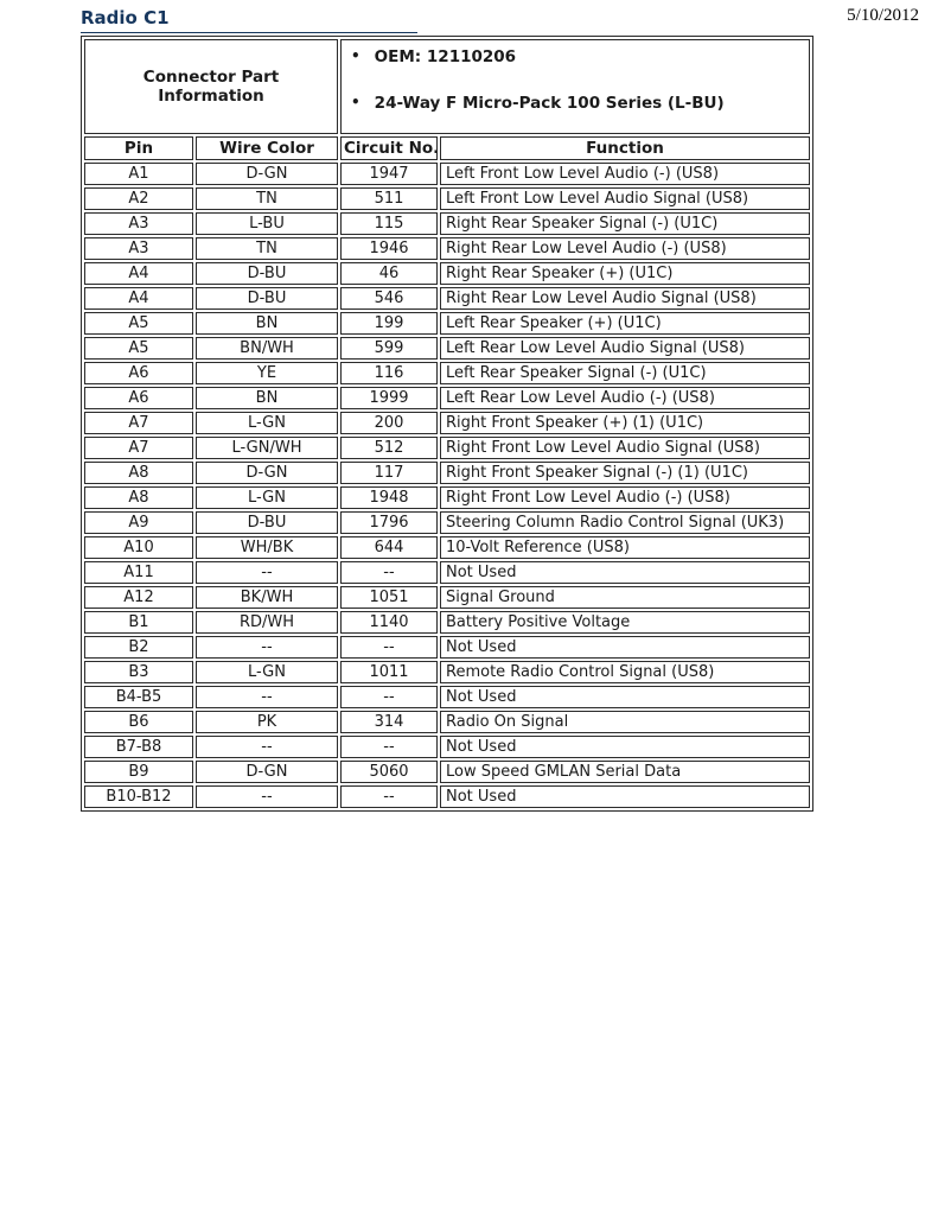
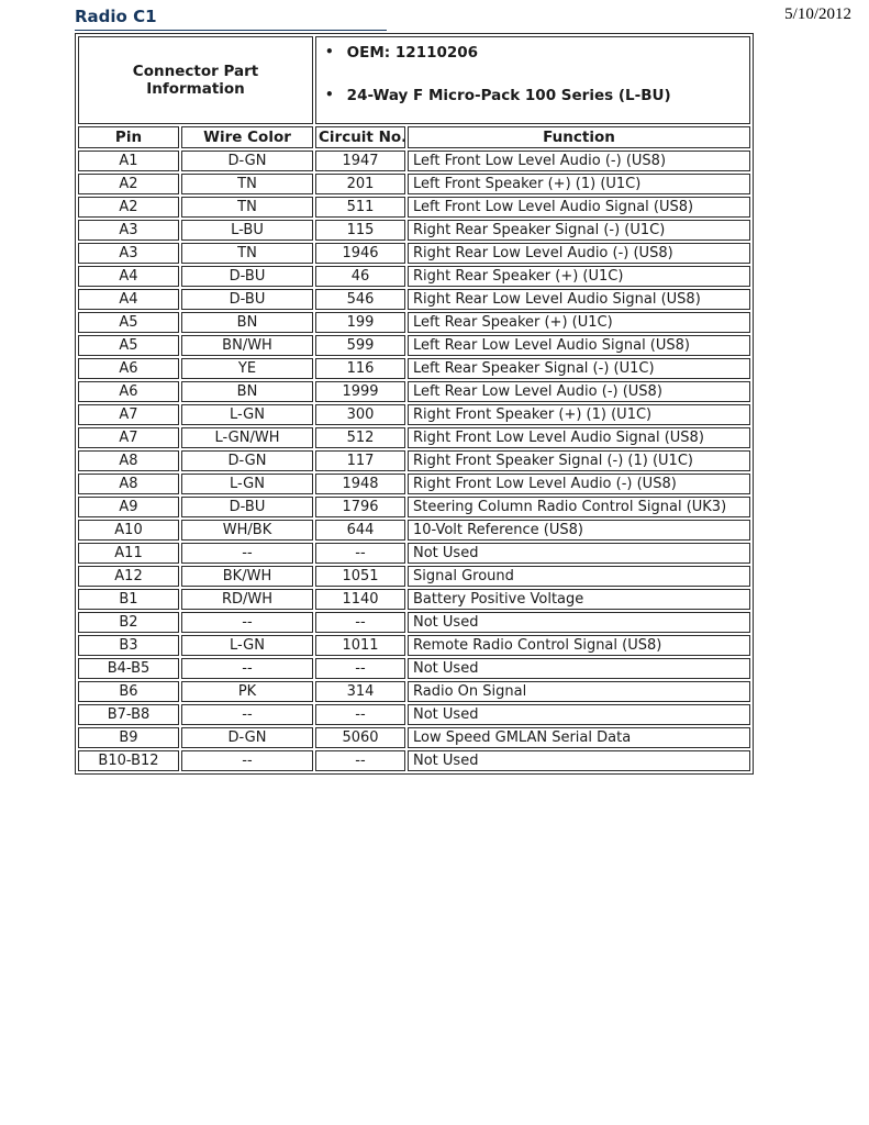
  Radio C1
  5/10/2012
  Connector Part Information	• OEM: 12110206 • 24-Way F Micro-Pack 100 Series (L-BU)
  Pin	Wire Color	Circuit No.	Function
  A1	D-GN	1947	Left Front Low Level Audio (-) (US8)
+ A2	TN	201	Left Front Speaker (+) (1) (U1C)
  A2	TN	511	Left Front Low Level Audio Signal (US8)
  A3	L-BU	115	Right Rear Speaker Signal (-) (U1C)
  A3	TN	1946	Right Rear Low Level Audio (-) (US8)
  A4	D-BU	46	Right Rear Speaker (+) (U1C)
  A4	D-BU	546	Right Rear Low Level Audio Signal (US8)
  A5	BN	199	Left Rear Speaker (+) (U1C)
  A5	BN/WH	599	Left Rear Low Level Audio Signal (US8)
  A6	YE	116	Left Rear Speaker Signal (-) (U1C)
  A6	BN	1999	Left Rear Low Level Audio (-) (US8)
- A7	L-GN	200	Right Front Speaker (+) (1) (U1C)
+ A7	L-GN	300	Right Front Speaker (+) (1) (U1C)
  A7	L-GN/WH	512	Right Front Low Level Audio Signal (US8)
  A8	D-GN	117	Right Front Speaker Signal (-) (1) (U1C)
  A8	L-GN	1948	Right Front Low Level Audio (-) (US8)
  A9	D-BU	1796	Steering Column Radio Control Signal (UK3)
  A10	WH/BK	644	10-Volt Reference (US8)
  A11	--	--	Not Used
  A12	BK/WH	1051	Signal Ground
  B1	RD/WH	1140	Battery Positive Voltage
  B2	--	--	Not Used
  B3	L-GN	1011	Remote Radio Control Signal (US8)
  B4-B5	--	--	Not Used
  B6	PK	314	Radio On Signal
  B7-B8	--	--	Not Used
  B9	D-GN	5060	Low Speed GMLAN Serial Data
  B10-B12	--	--	Not Used
